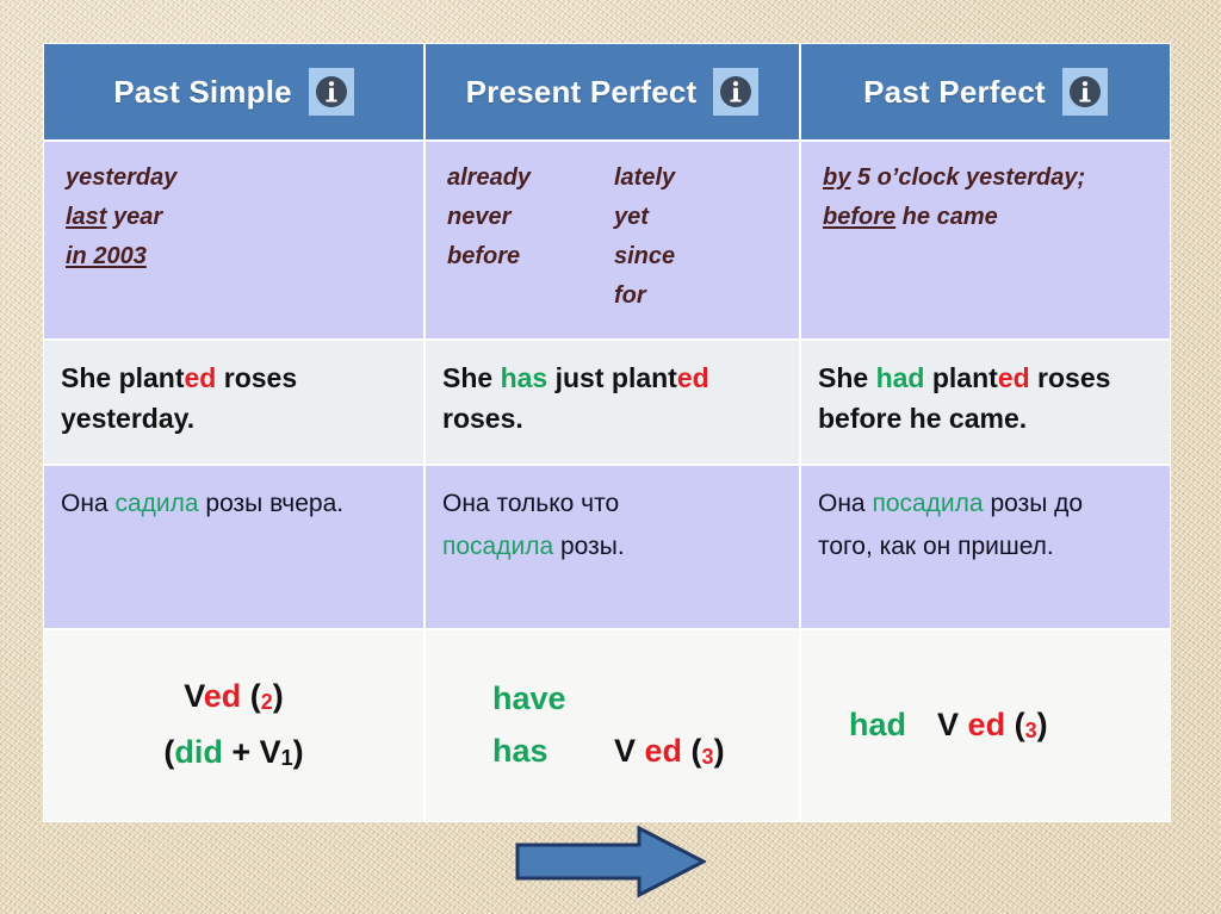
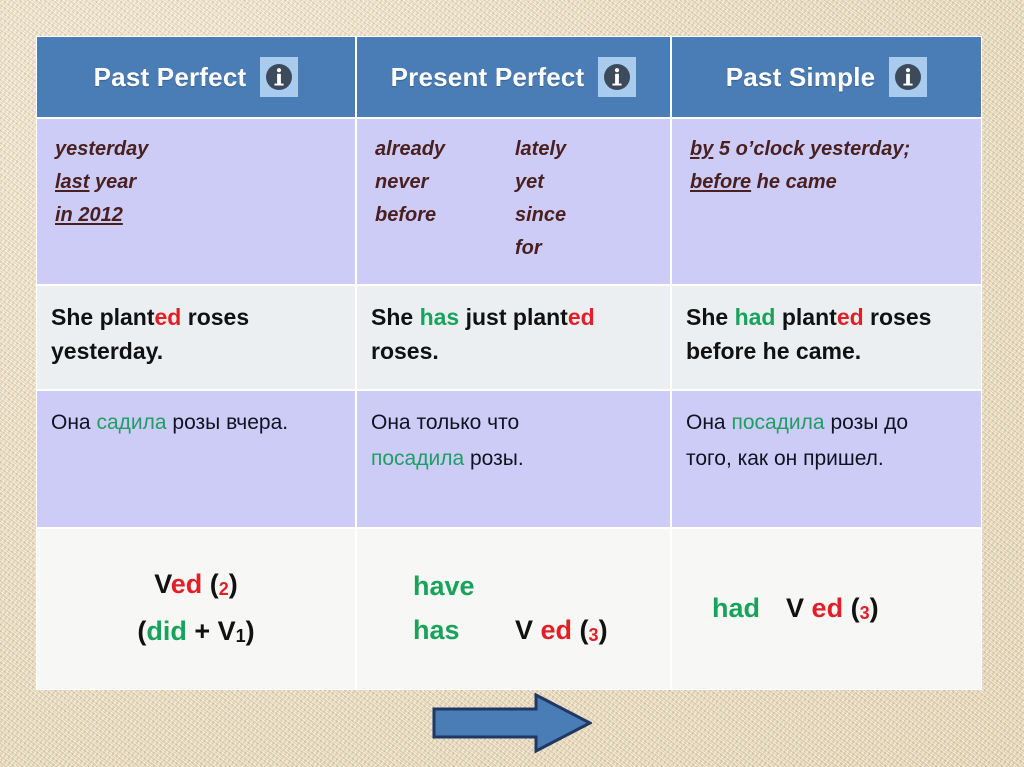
- Past Simple
+ Past Perfect
  Present Perfect
- Past Perfect
+ Past Simple
  yesterday
  last year
- in 2003
+ in 2012
  already
  never
  before
  lately
  yet
  since
  for
  by 5 o’clock yesterday;
  before he came
  She planted roses
  yesterday.
  She has just planted
  roses.
  She had planted roses
  before he came.
  Она садила розы вчера.
  Она только что
  посадила розы.
  Она посадила розы до
  того, как он пришел.
  Ved (2)
  (did + V1)
  have
  has
  V ed (3)
  had
  V ed (3)
